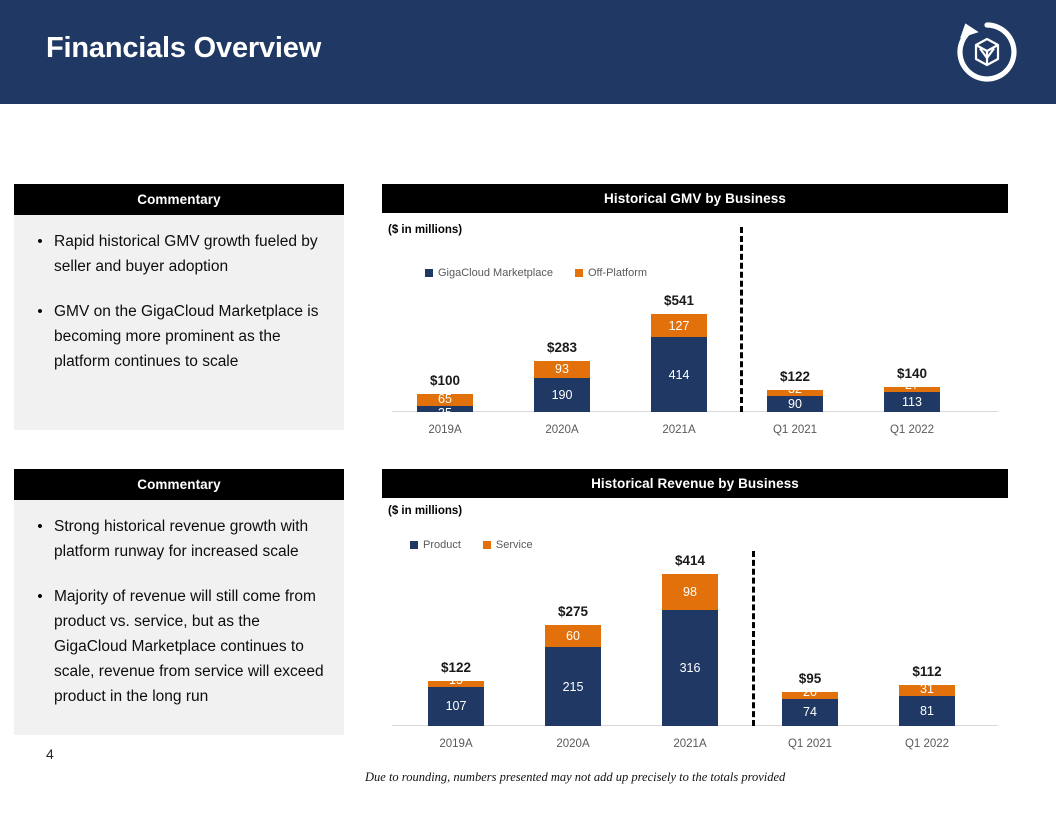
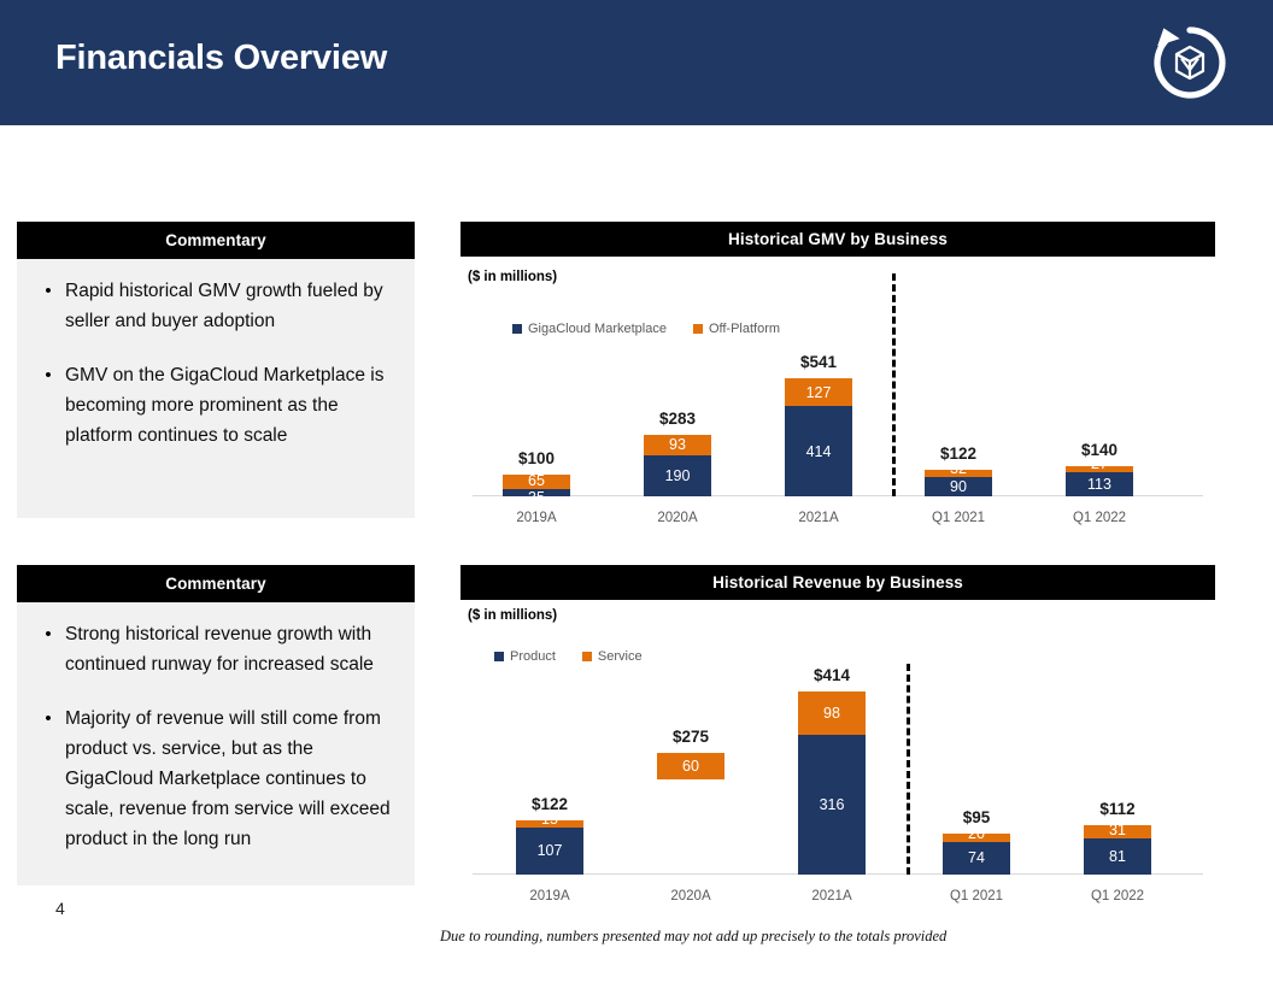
  Financials Overview
  Commentary
  •
  Rapid historical GMV growth fueled by seller and buyer adoption
  •
  GMV on the GigaCloud Marketplace is becoming more prominent as the platform continues to scale
  Commentary
  •
- Strong historical revenue growth with platform runway for increased scale
+ Strong historical revenue growth with continued runway for increased scale
  •
  Majority of revenue will still come from product vs. service, but as the GigaCloud Marketplace continues to scale, revenue from service will exceed product in the long run
  Historical GMV by Business
  ($ in millions)
  GigaCloud Marketplace
  Off-Platform
  65
  $100
  2019A
  190
  93
  $283
  2020A
  414
  127
  $541
  2021A
  90
  $122
  Q1 2021
  113
  $140
  Q1 2022
  Historical Revenue by Business
  ($ in millions)
  Product
  Service
  107
  $122
  2019A
- 215
  60
  $275
  2020A
  316
  98
  $414
  2021A
  74
  20
  $95
  Q1 2021
  81
  31
  $112
  Q1 2022
  4
  Due to rounding, numbers presented may not add up precisely to the totals provided
